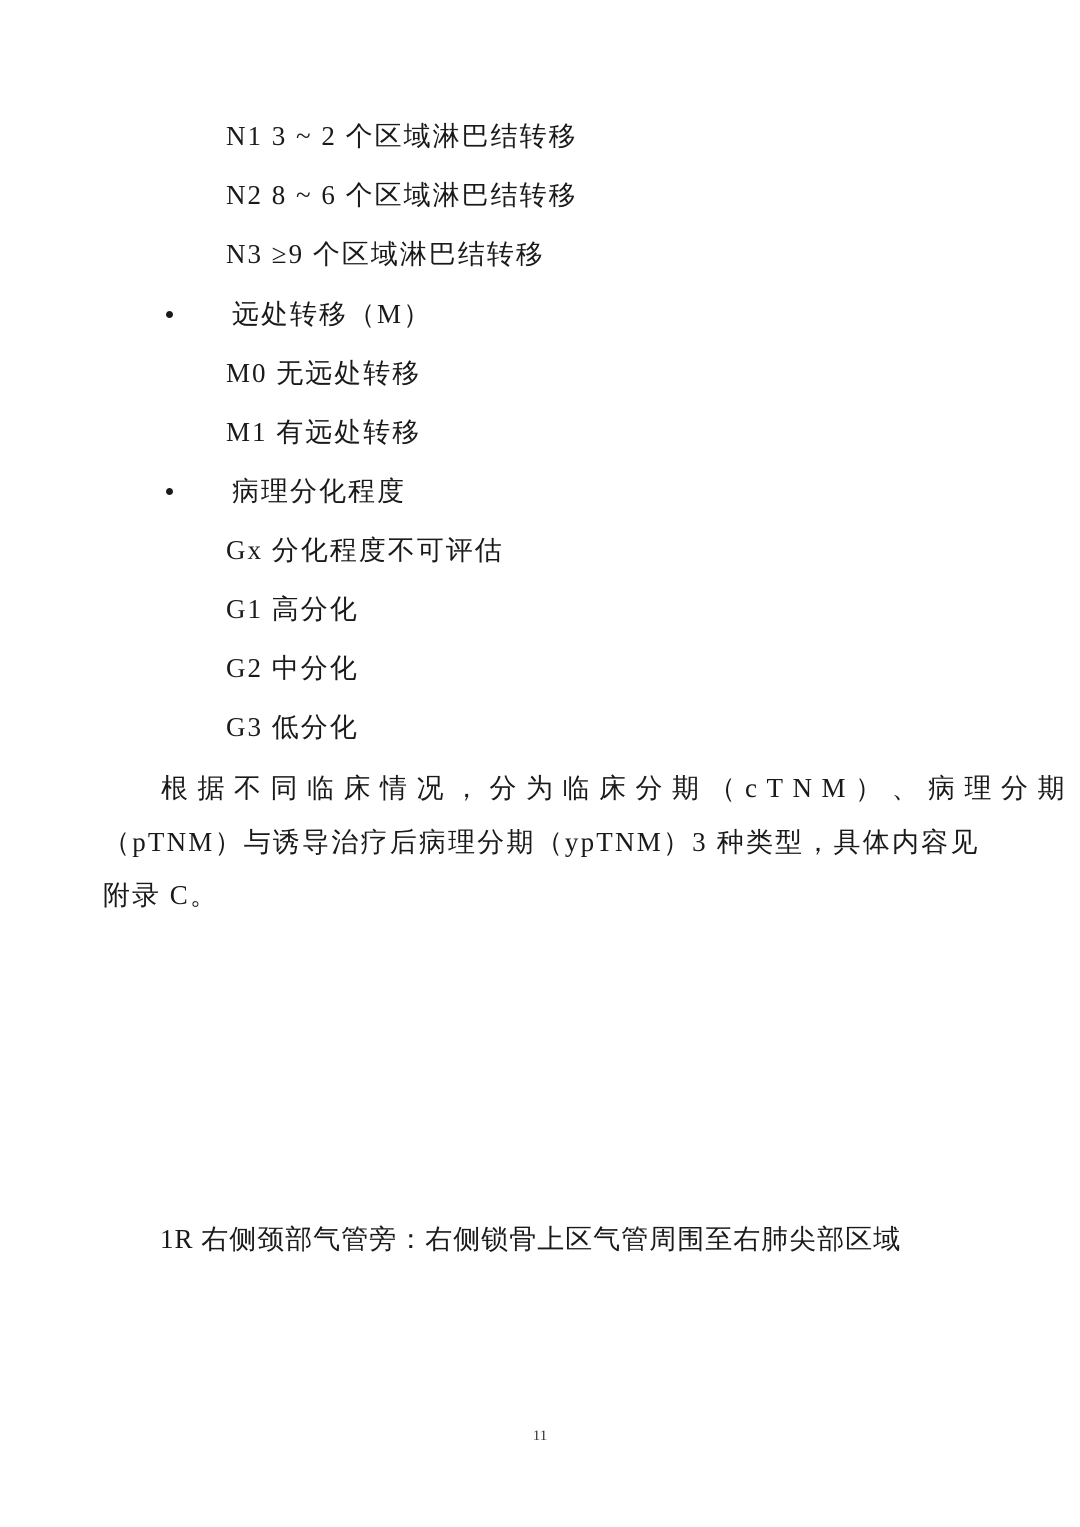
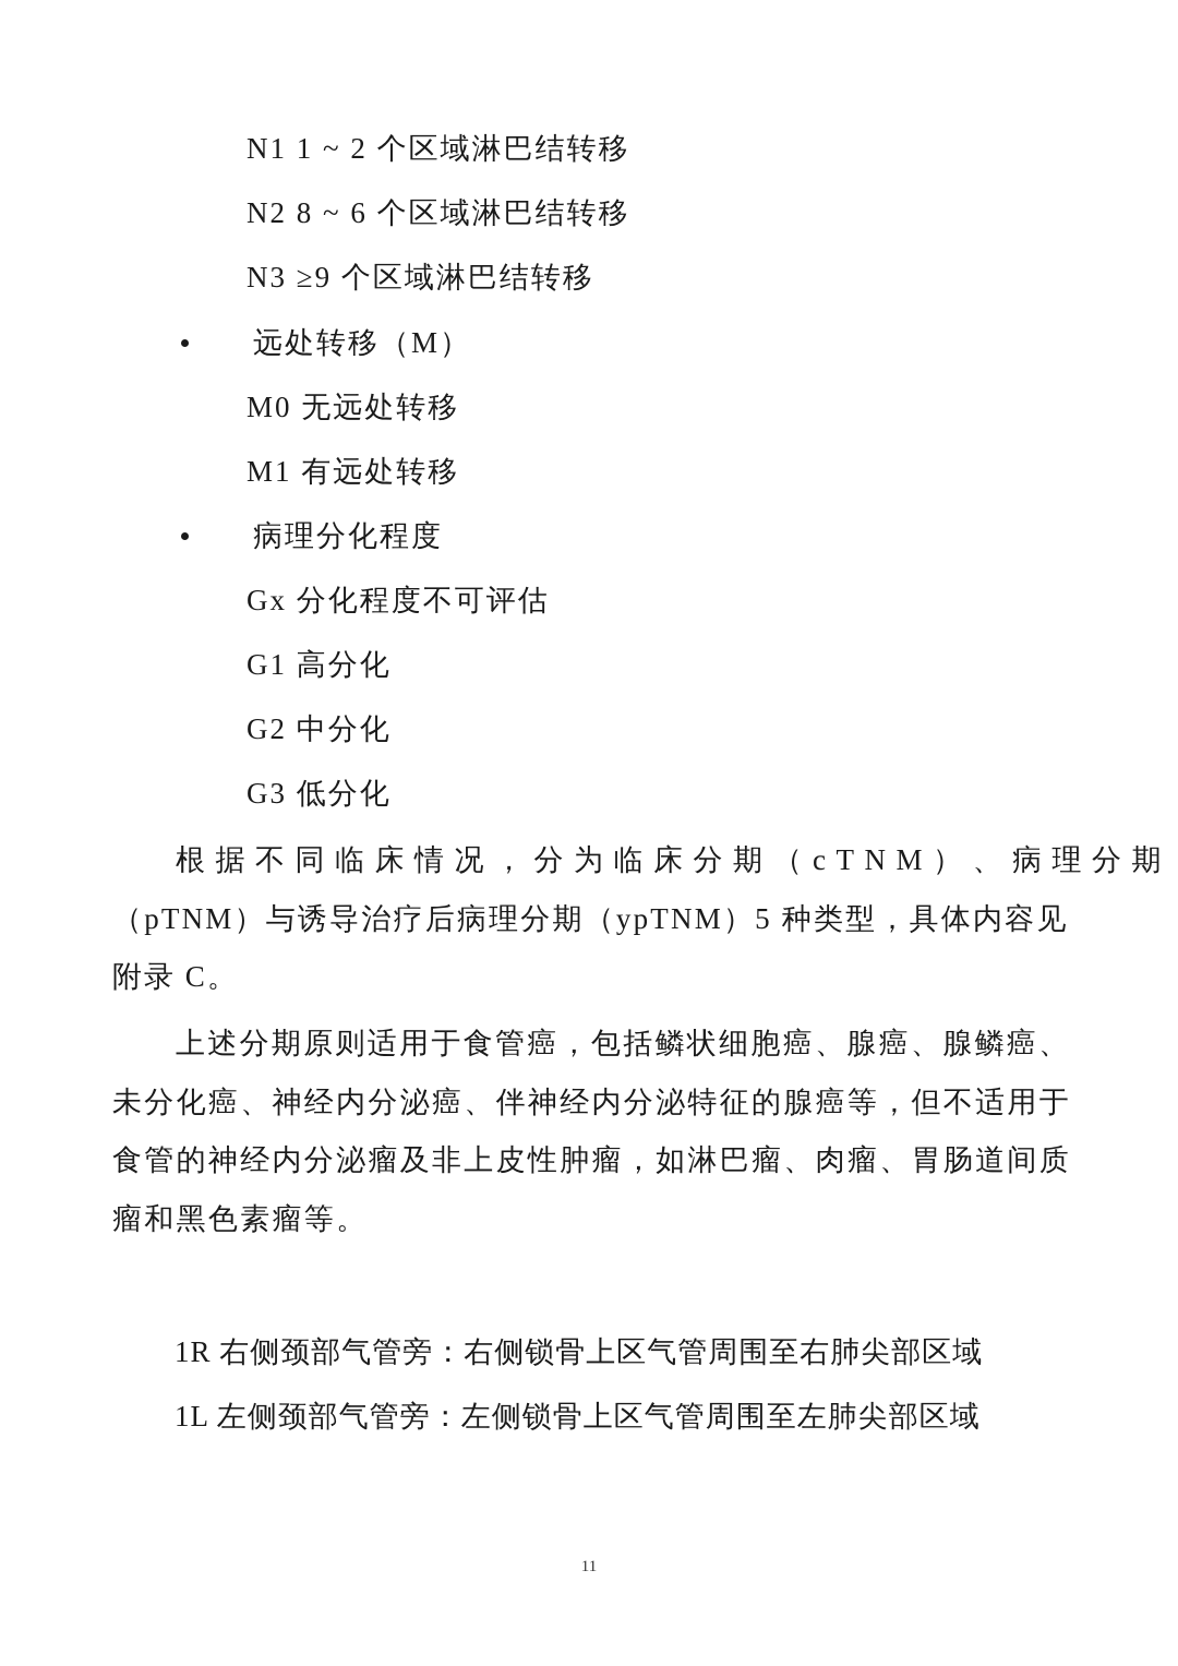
- N1 3 ~ 2 个区域淋巴结转移
+ N1 1 ~ 2 个区域淋巴结转移
  N2 8 ~ 6 个区域淋巴结转移
  N3 ≥9 个区域淋巴结转移
  远处转移（M）
  M0 无远处转移
  M1 有远处转移
  病理分化程度
  Gx 分化程度不可评估
  G1 高分化
  G2 中分化
  G3 低分化
  根据不同临床情况，分为临床分期（cTNM）、病理分期
- （pTNM）与诱导治疗后病理分期（ypTNM）3 种类型，具体内容见
+ （pTNM）与诱导治疗后病理分期（ypTNM）5 种类型，具体内容见
  附录 C。
+ 上述分期原则适用于食管癌，包括鳞状细胞癌、腺癌、腺鳞癌、
+ 未分化癌、神经内分泌癌、伴神经内分泌特征的腺癌等，但不适用于
+ 食管的神经内分泌瘤及非上皮性肿瘤，如淋巴瘤、肉瘤、胃肠道间质
+ 瘤和黑色素瘤等。
  1R 右侧颈部气管旁：右侧锁骨上区气管周围至右肺尖部区域
+ 1L 左侧颈部气管旁：左侧锁骨上区气管周围至左肺尖部区域
  11
